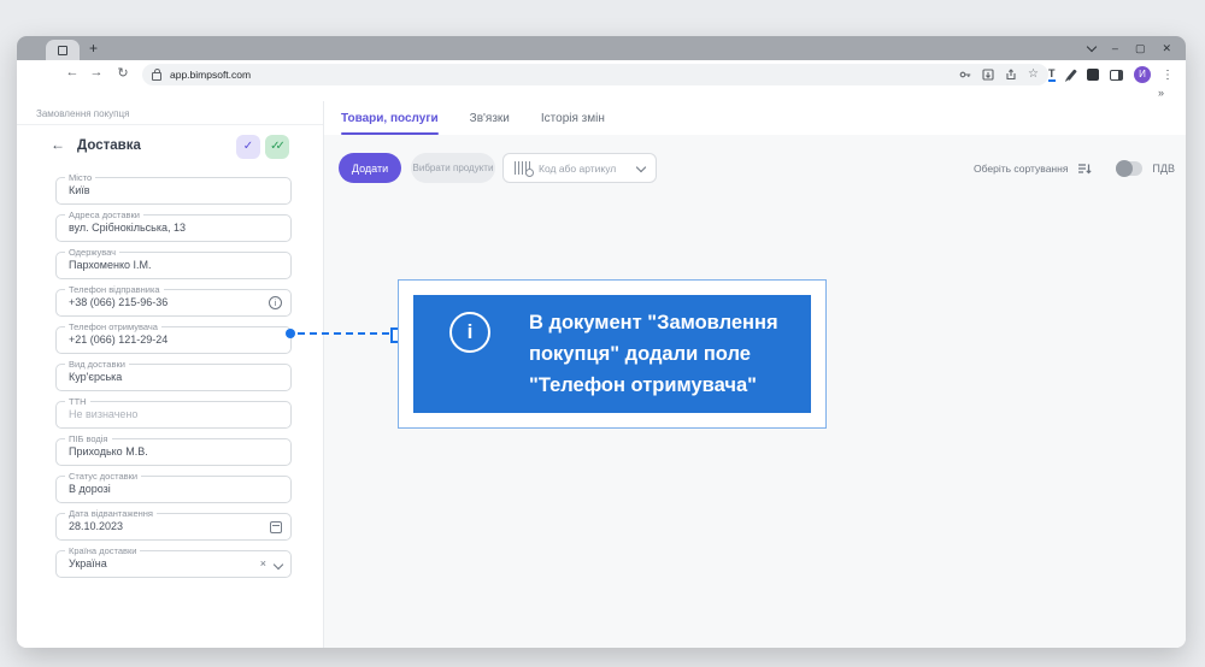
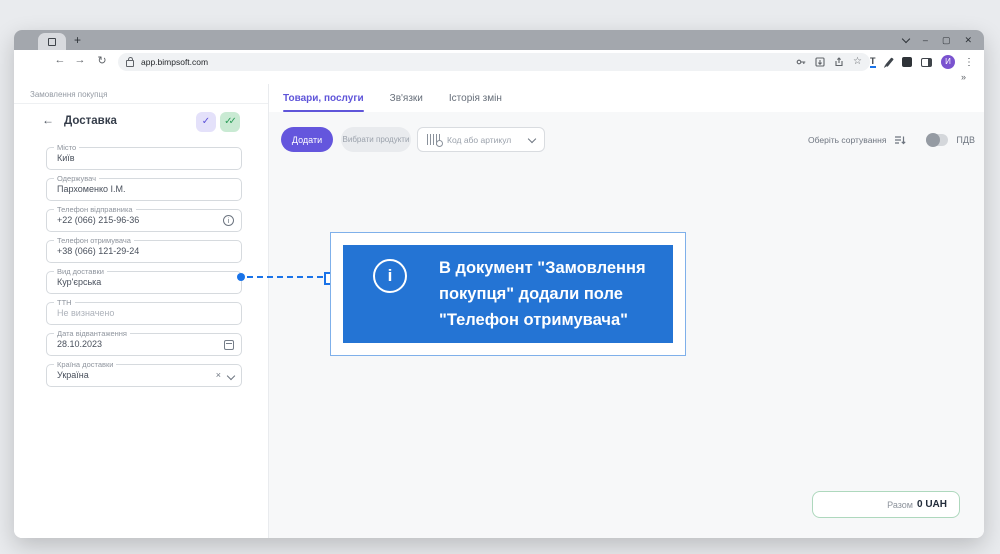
  +
  –
  ▢
  ✕
  ←
  →
  ↻
  app.bimpsoft.com
  ☆
  T
  И
  ⋮
  »
  Замовлення покупця
  ←
  Доставка
  ✓
  ✓✓
  Місто
  Київ
- Адреса доставки
- вул. Срібнокільська, 13
  Одержувач
  Пархоменко І.М.
  Телефон відправника
- +38 (066) 215-96-36
+ +22 (066) 215-96-36
  i
  Телефон отримувача
- +21 (066) 121-29-24
+ +38 (066) 121-29-24
  Вид доставки
  Кур'єрська
  ТТН
  Не визначено
- ПІБ водія
- Приходько М.В.
- Статус доставки
- В дорозі
  Дата відвантаження
  28.10.2023
  Країна доставки
  Україна
  ×
  Товари, послуги
  Зв'язки
  Історія змін
  Додати
  Вибрати продукти
  Код або артикул
  Оберіть сортування
  ПДВ
  i
  В документ "Замовлення
  покупця" додали поле
  "Телефон отримувача"
+ Разом
+ 0 UAH
